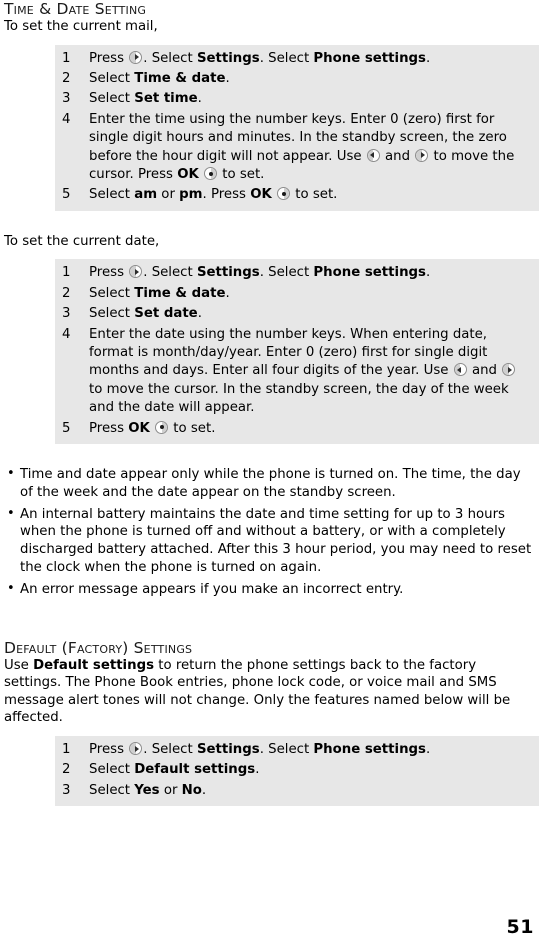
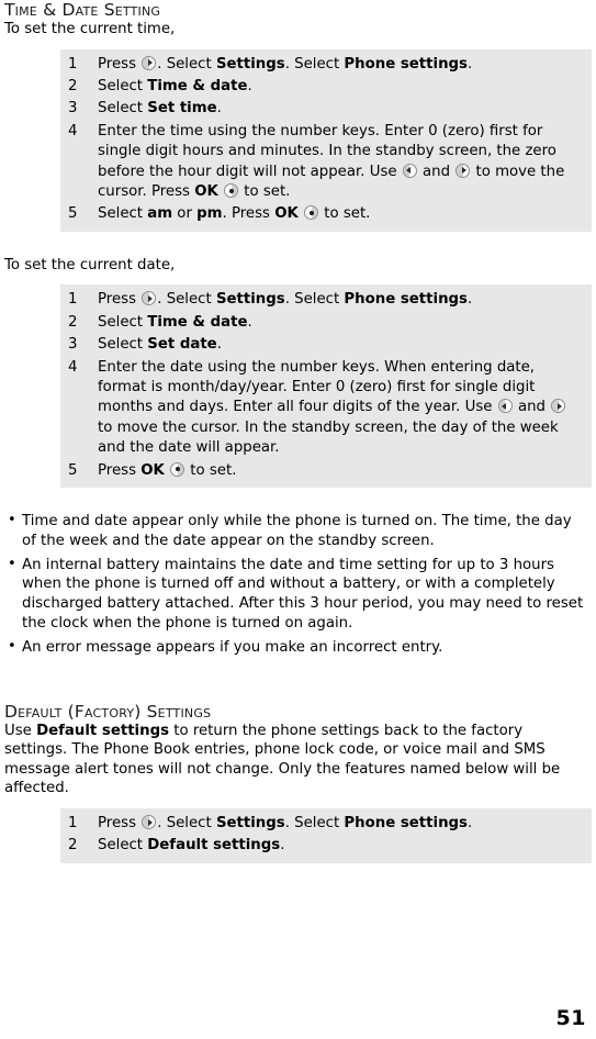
  Time & Date Setting
- To set the current mail,
+ To set the current time,
  1	Press . Select Settings. Select Phone settings.
  2	Select Time & date.
  3	Select Set time.
  4	Enter the time using the number keys. Enter 0 (zero) first for single digit hours and minutes. In the standby screen, the zero before the hour digit will not appear. Use and to move the cursor. Press OK to set.
  5	Select am or pm. Press OK to set.
  To set the current date,
  1	Press . Select Settings. Select Phone settings.
  2	Select Time & date.
  3	Select Set date.
  4	Enter the date using the number keys. When entering date, format is month/day/year. Enter 0 (zero) first for single digit months and days. Enter all four digits of the year. Use and to move the cursor. In the standby screen, the day of the week and the date will appear.
  5	Press OK to set.
  Time and date appear only while the phone is turned on. The time, the day of the week and the date appear on the standby screen.
  An internal battery maintains the date and time setting for up to 3 hours when the phone is turned off and without a battery, or with a completely discharged battery attached. After this 3 hour period, you may need to reset the clock when the phone is turned on again.
  An error message appears if you make an incorrect entry.
  Default (Factory) Settings
  Use Default settings to return the phone settings back to the factory settings. The Phone Book entries, phone lock code, or voice mail and SMS message alert tones will not change. Only the features named below will be affected.
  1	Press . Select Settings. Select Phone settings.
  2	Select Default settings.
- 3	Select Yes or No.
  51
